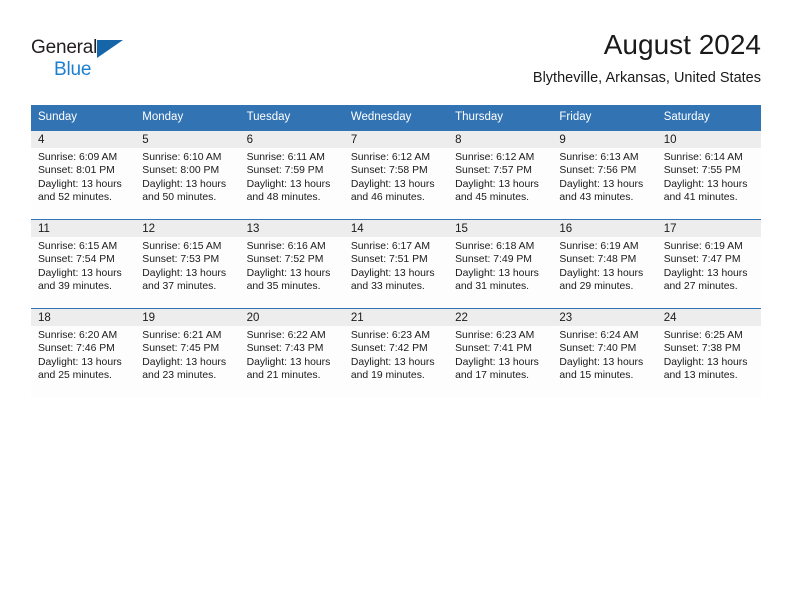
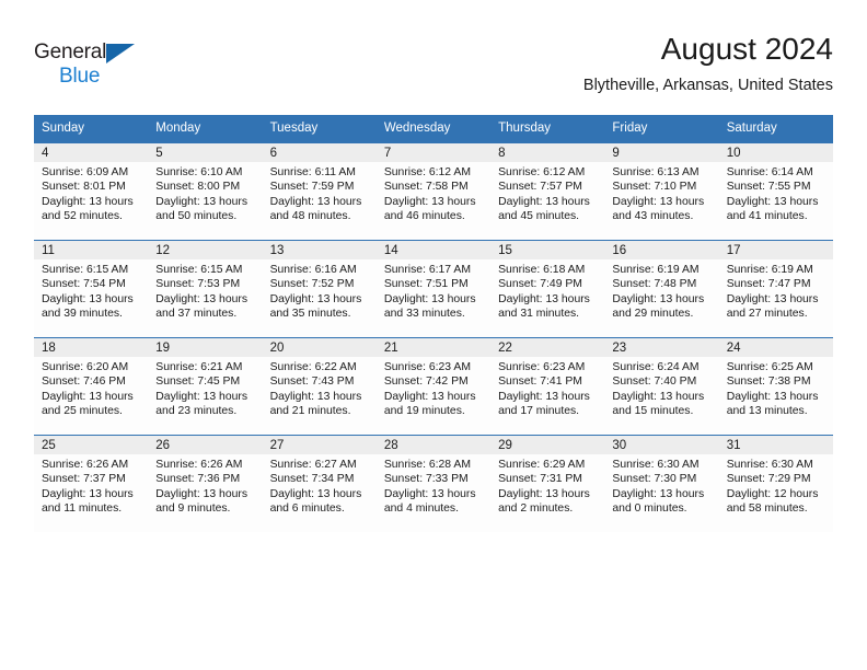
  General
  Blue
  August 2024
  Blytheville, Arkansas, United States
  Sunday	Monday	Tuesday	Wednesday	Thursday	Friday	Saturday
- 4Sunrise: 6:09 AMSunset: 8:01 PMDaylight: 13 hoursand 52 minutes.	5Sunrise: 6:10 AMSunset: 8:00 PMDaylight: 13 hoursand 50 minutes.	6Sunrise: 6:11 AMSunset: 7:59 PMDaylight: 13 hoursand 48 minutes.	7Sunrise: 6:12 AMSunset: 7:58 PMDaylight: 13 hoursand 46 minutes.	8Sunrise: 6:12 AMSunset: 7:57 PMDaylight: 13 hoursand 45 minutes.	9Sunrise: 6:13 AMSunset: 7:56 PMDaylight: 13 hoursand 43 minutes.	10Sunrise: 6:14 AMSunset: 7:55 PMDaylight: 13 hoursand 41 minutes.
+ 4Sunrise: 6:09 AMSunset: 8:01 PMDaylight: 13 hoursand 52 minutes.	5Sunrise: 6:10 AMSunset: 8:00 PMDaylight: 13 hoursand 50 minutes.	6Sunrise: 6:11 AMSunset: 7:59 PMDaylight: 13 hoursand 48 minutes.	7Sunrise: 6:12 AMSunset: 7:58 PMDaylight: 13 hoursand 46 minutes.	8Sunrise: 6:12 AMSunset: 7:57 PMDaylight: 13 hoursand 45 minutes.	9Sunrise: 6:13 AMSunset: 7:10 PMDaylight: 13 hoursand 43 minutes.	10Sunrise: 6:14 AMSunset: 7:55 PMDaylight: 13 hoursand 41 minutes.
  11Sunrise: 6:15 AMSunset: 7:54 PMDaylight: 13 hoursand 39 minutes.	12Sunrise: 6:15 AMSunset: 7:53 PMDaylight: 13 hoursand 37 minutes.	13Sunrise: 6:16 AMSunset: 7:52 PMDaylight: 13 hoursand 35 minutes.	14Sunrise: 6:17 AMSunset: 7:51 PMDaylight: 13 hoursand 33 minutes.	15Sunrise: 6:18 AMSunset: 7:49 PMDaylight: 13 hoursand 31 minutes.	16Sunrise: 6:19 AMSunset: 7:48 PMDaylight: 13 hoursand 29 minutes.	17Sunrise: 6:19 AMSunset: 7:47 PMDaylight: 13 hoursand 27 minutes.
  18Sunrise: 6:20 AMSunset: 7:46 PMDaylight: 13 hoursand 25 minutes.	19Sunrise: 6:21 AMSunset: 7:45 PMDaylight: 13 hoursand 23 minutes.	20Sunrise: 6:22 AMSunset: 7:43 PMDaylight: 13 hoursand 21 minutes.	21Sunrise: 6:23 AMSunset: 7:42 PMDaylight: 13 hoursand 19 minutes.	22Sunrise: 6:23 AMSunset: 7:41 PMDaylight: 13 hoursand 17 minutes.	23Sunrise: 6:24 AMSunset: 7:40 PMDaylight: 13 hoursand 15 minutes.	24Sunrise: 6:25 AMSunset: 7:38 PMDaylight: 13 hoursand 13 minutes.
+ 25Sunrise: 6:26 AMSunset: 7:37 PMDaylight: 13 hoursand 11 minutes.	26Sunrise: 6:26 AMSunset: 7:36 PMDaylight: 13 hoursand 9 minutes.	27Sunrise: 6:27 AMSunset: 7:34 PMDaylight: 13 hoursand 6 minutes.	28Sunrise: 6:28 AMSunset: 7:33 PMDaylight: 13 hoursand 4 minutes.	29Sunrise: 6:29 AMSunset: 7:31 PMDaylight: 13 hoursand 2 minutes.	30Sunrise: 6:30 AMSunset: 7:30 PMDaylight: 13 hoursand 0 minutes.	31Sunrise: 6:30 AMSunset: 7:29 PMDaylight: 12 hoursand 58 minutes.
